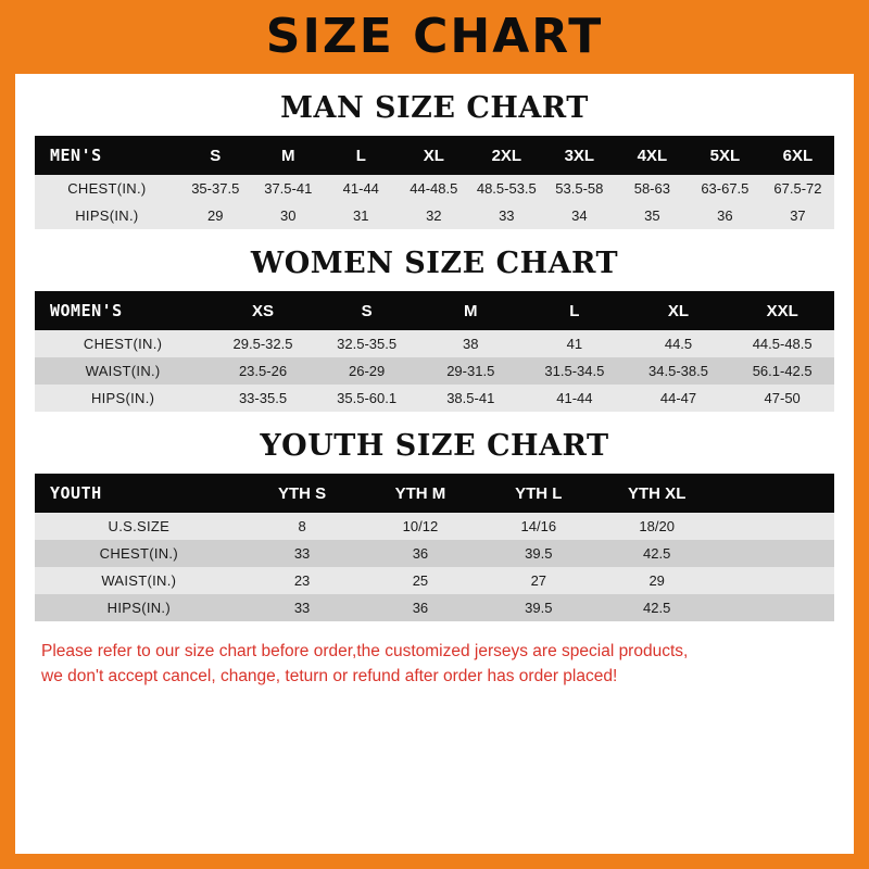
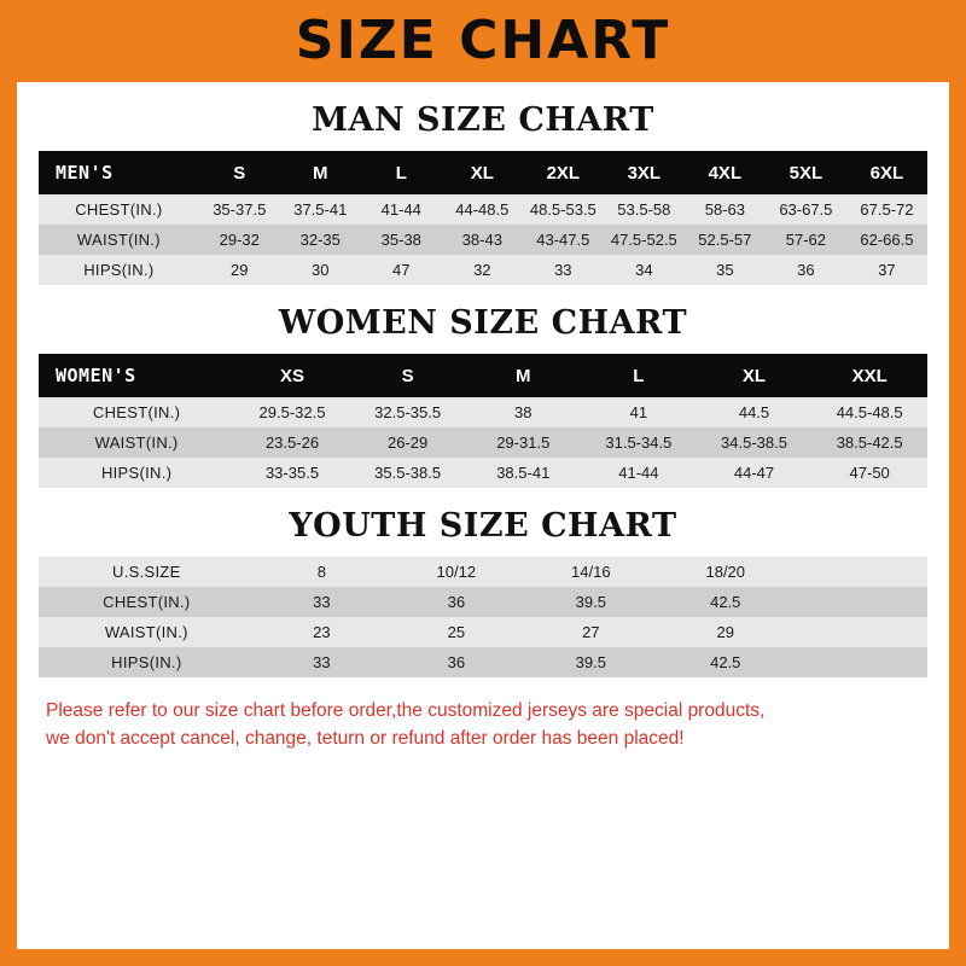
  SIZE CHART
  MAN SIZE CHART
  MEN'S	S	M	L	XL	2XL	3XL	4XL	5XL	6XL
  CHEST(IN.)	35-37.5	37.5-41	41-44	44-48.5	48.5-53.5	53.5-58	58-63	63-67.5	67.5-72
+ WAIST(IN.)	29-32	32-35	35-38	38-43	43-47.5	47.5-52.5	52.5-57	57-62	62-66.5
- HIPS(IN.)	29	30	31	32	33	34	35	36	37
+ HIPS(IN.)	29	30	47	32	33	34	35	36	37
  WOMEN SIZE CHART
  WOMEN'S	XS	S	M	L	XL	XXL
  CHEST(IN.)	29.5-32.5	32.5-35.5	38	41	44.5	44.5-48.5
- WAIST(IN.)	23.5-26	26-29	29-31.5	31.5-34.5	34.5-38.5	56.1-42.5
+ WAIST(IN.)	23.5-26	26-29	29-31.5	31.5-34.5	34.5-38.5	38.5-42.5
- HIPS(IN.)	33-35.5	35.5-60.1	38.5-41	41-44	44-47	47-50
+ HIPS(IN.)	33-35.5	35.5-38.5	38.5-41	41-44	44-47	47-50
  YOUTH SIZE CHART
- YOUTH	YTH S	YTH M	YTH L	YTH XL
  U.S.SIZE	8	10/12	14/16	18/20
  CHEST(IN.)	33	36	39.5	42.5
  WAIST(IN.)	23	25	27	29
  HIPS(IN.)	33	36	39.5	42.5
  Please refer to our size chart before order,the customized jerseys are special products,
- we don't accept cancel, change, teturn or refund after order has order placed!
+ we don't accept cancel, change, teturn or refund after order has been placed!
